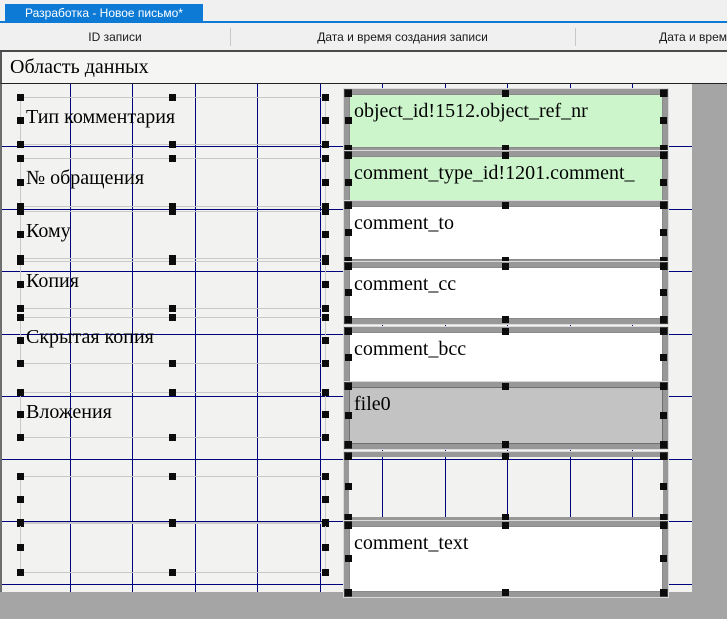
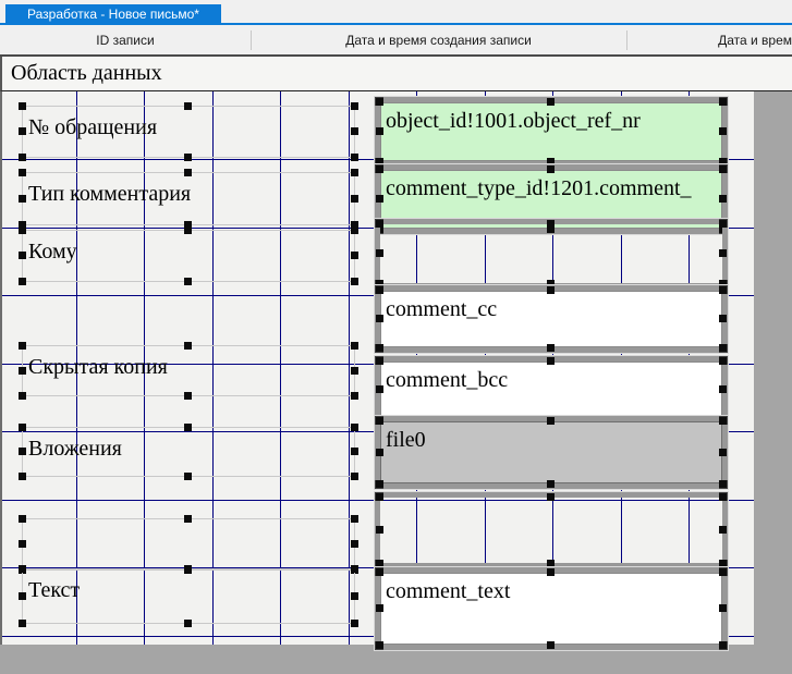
  Разработка - Новое письмо*
  ID записи
  Дата и время создания записи
  Дата и врем
  Область данных
- Тип комментария
+ № обращения
- object_id!1512.object_ref_nr
+ object_id!1001.object_ref_nr
- № обращения
+ Тип комментария
  comment_type_id!1201.comment_
  Кому
- comment_to
- Копия
  comment_cc
  Скрытая копия
  comment_bcc
  Вложения
  file0
+ Текст
  comment_text
